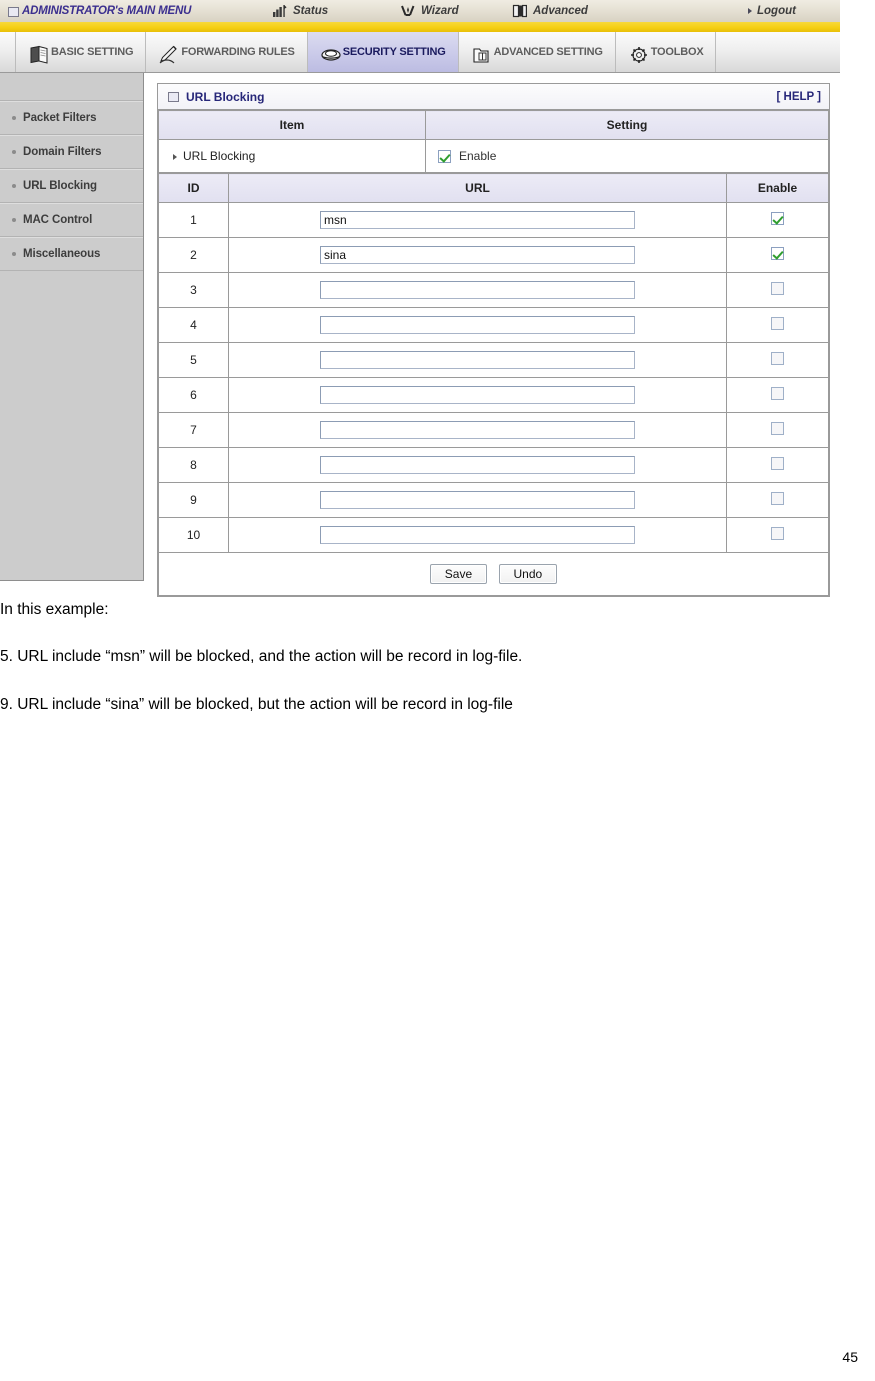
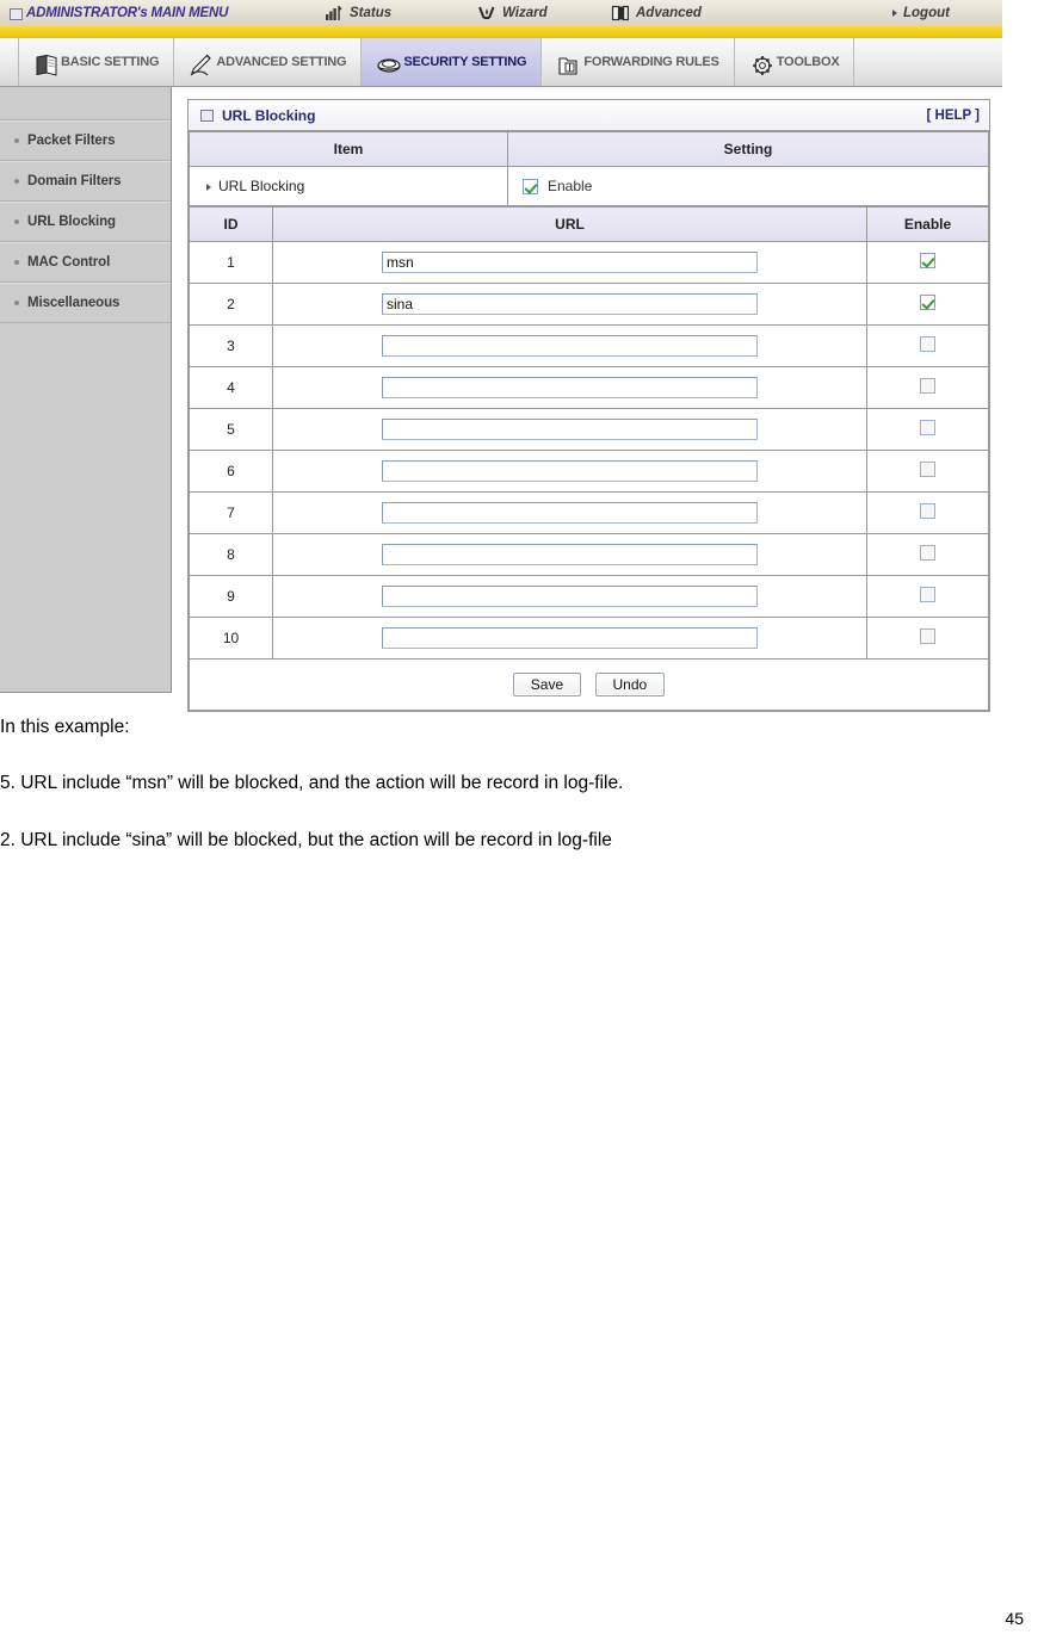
  ADMINISTRATOR's MAIN MENU
  Status
  Wizard
  Advanced
  Logout
  BASIC SETTING
- FORWARDING RULES
+ ADVANCED SETTING
  SECURITY SETTING
- ADVANCED SETTING
+ FORWARDING RULES
  TOOLBOX
  Packet Filters
  Domain Filters
  URL Blocking
  MAC Control
  Miscellaneous
  URL Blocking
  [ HELP ]
  Item	Setting
  URL Blocking	Enable
  ID	URL	Enable
  1	msn
  2	sina
  3
  4
  5
  6
  7
  8
  9
  10
  Save Undo
  In this example:
  5. URL include “msn” will be blocked, and the action will be record in log-file.
- 9. URL include “sina” will be blocked, but the action will be record in log-file
+ 2. URL include “sina” will be blocked, but the action will be record in log-file
  45
